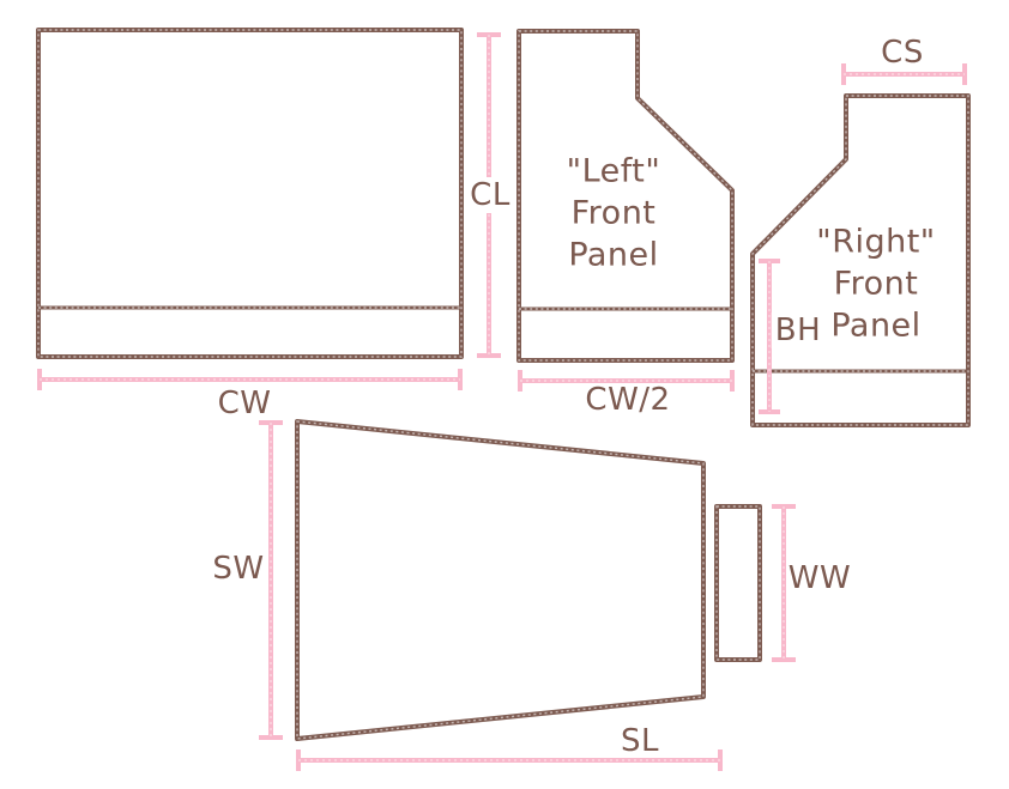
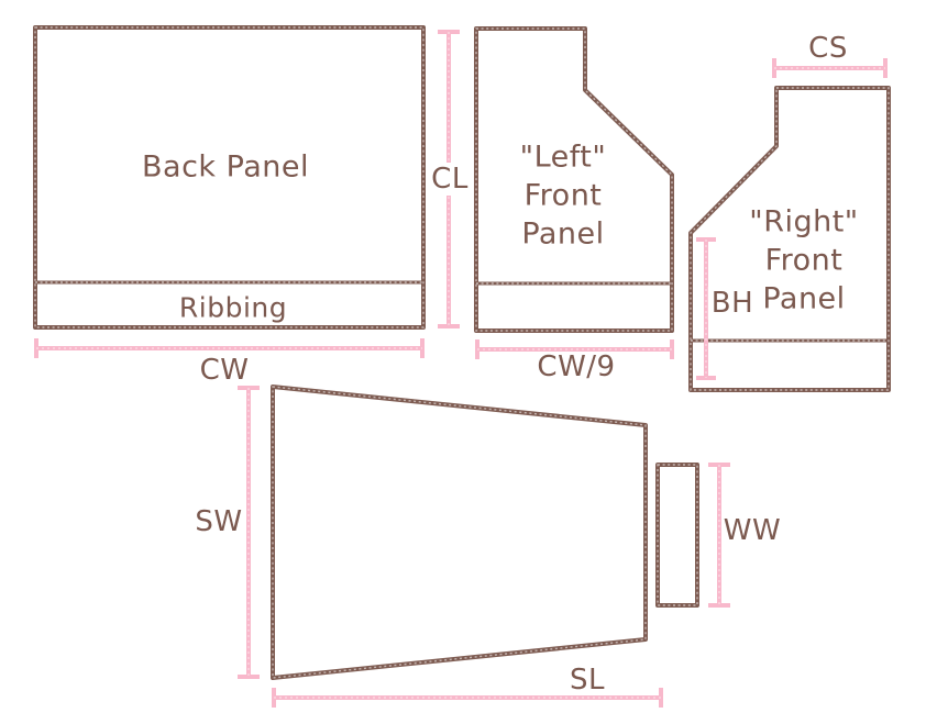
+ Back Panel
+ Ribbing
  "Left"
  Front
  Panel
  "Right"
  Front
  Panel
  CL
  CW
- CW/2
+ CW/9
  CS
  BH
  SW
  WW
  SL
